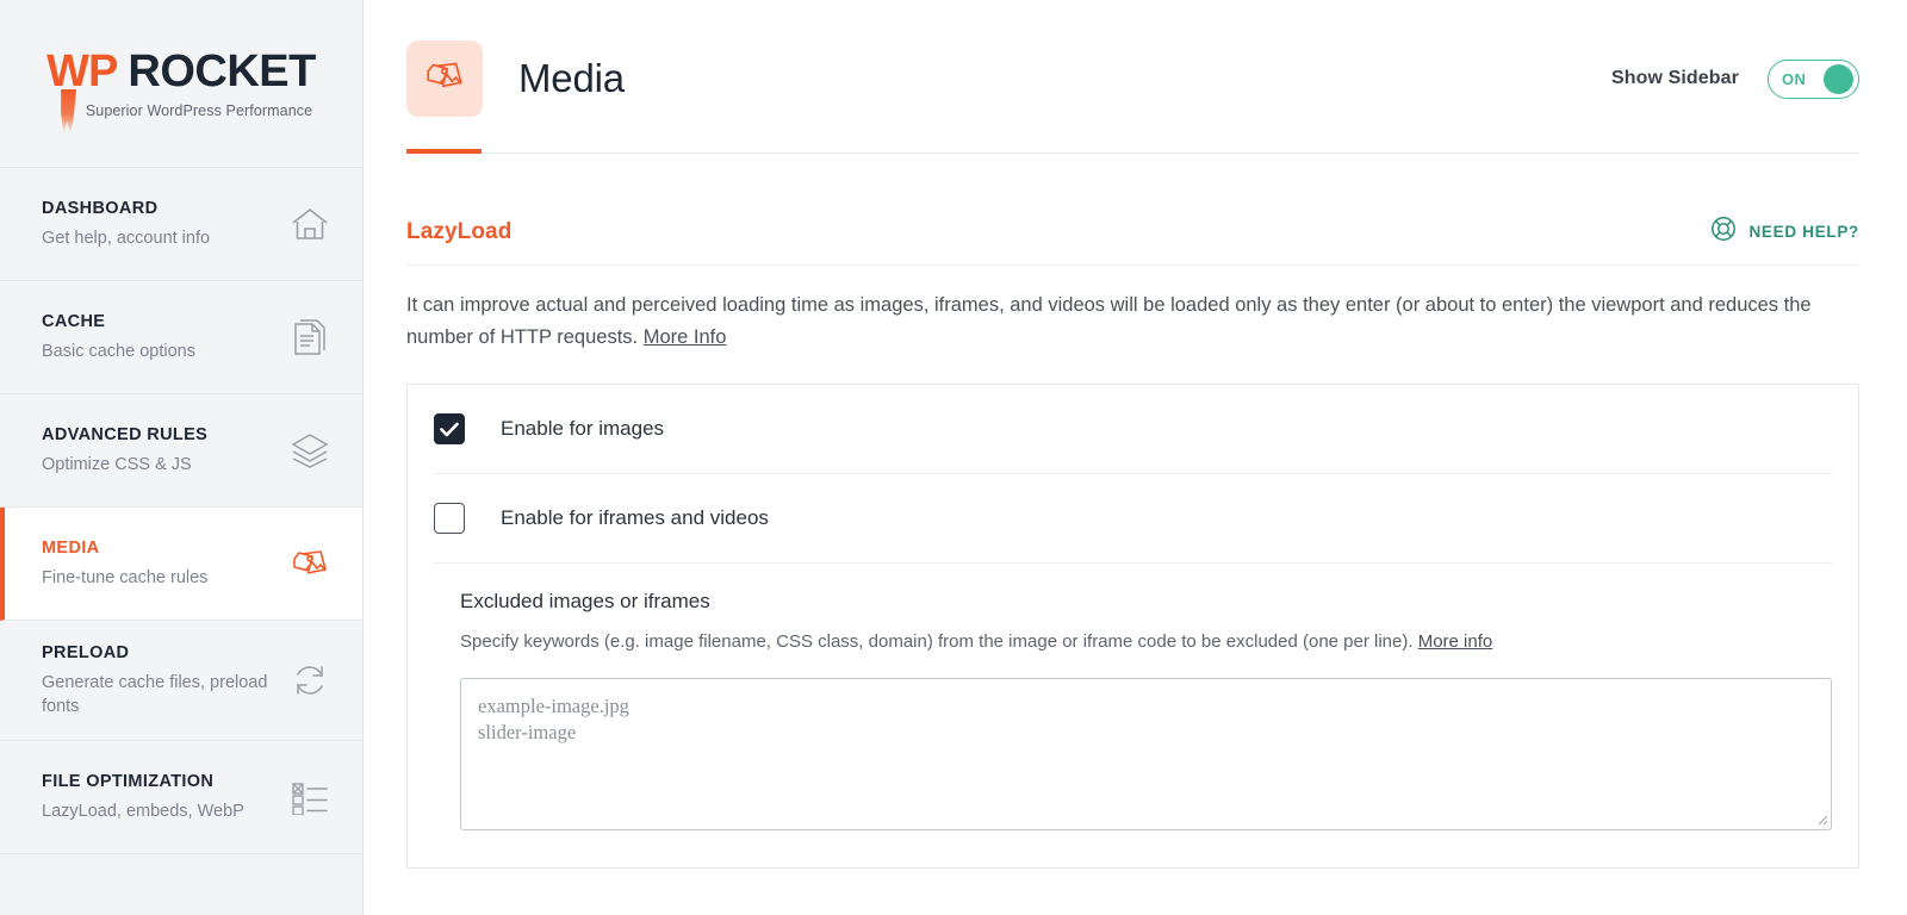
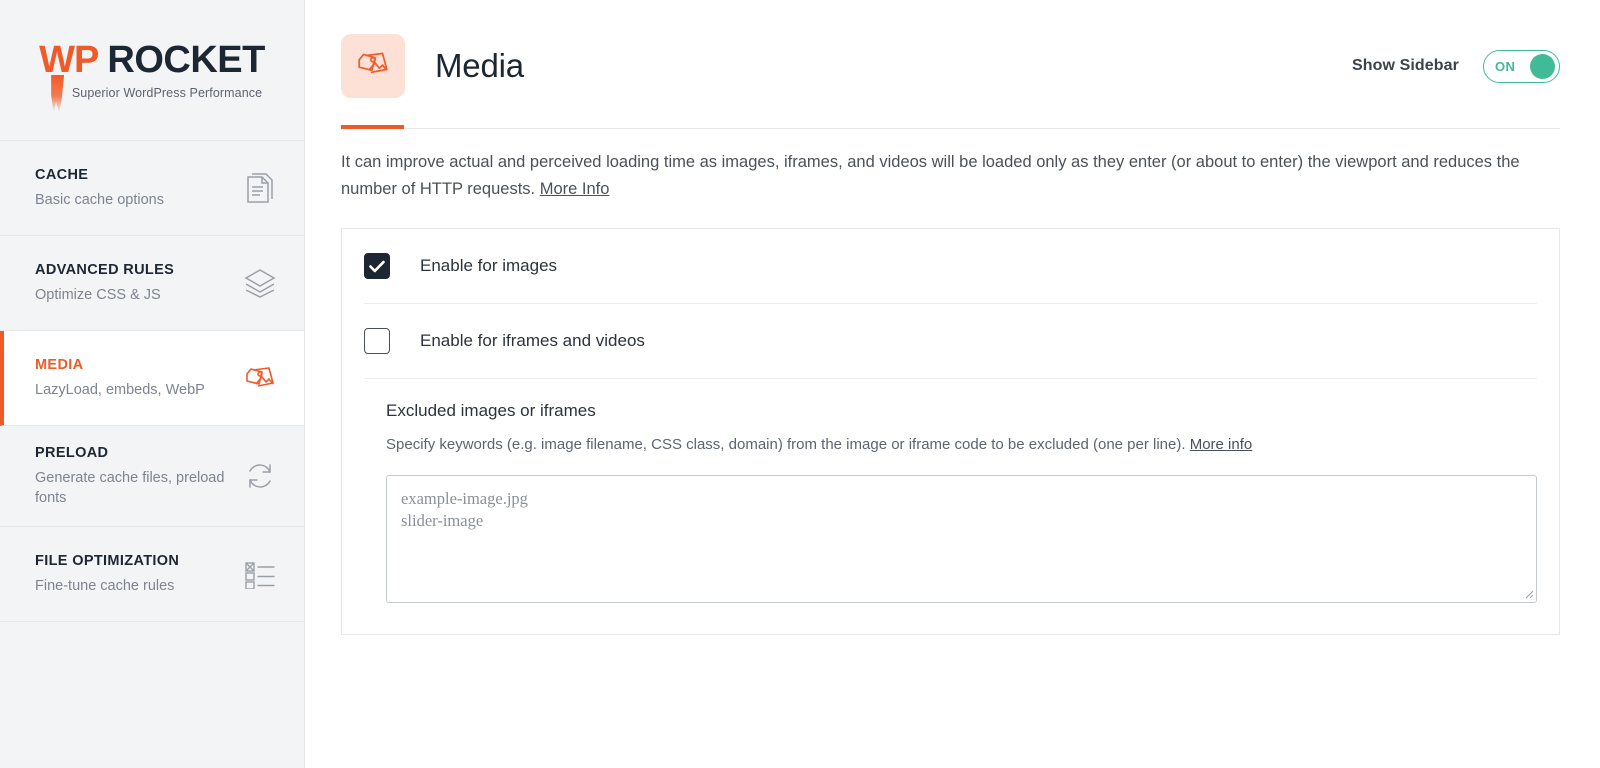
  WP
  ROCKET
  Superior WordPress Performance
- DASHBOARD
- Get help, account info
  CACHE
  Basic cache options
  ADVANCED RULES
  Optimize CSS & JS
  MEDIA
- Fine-tune cache rules
+ LazyLoad, embeds, WebP
  PRELOAD
  Generate cache files, preload fonts
  FILE OPTIMIZATION
- LazyLoad, embeds, WebP
+ Fine-tune cache rules
  Media
  Show Sidebar
  ON
- LazyLoad
- NEED HELP?
  It can improve actual and perceived loading time as images, iframes, and videos will be loaded only as they enter (or about to enter) the viewport and reduces the number of HTTP requests. More Info
  Enable for images
  Enable for iframes and videos
  Excluded images or iframes
  Specify keywords (e.g. image filename, CSS class, domain) from the image or iframe code to be excluded (one per line). More info
  example-image.jpg
  slider-image
